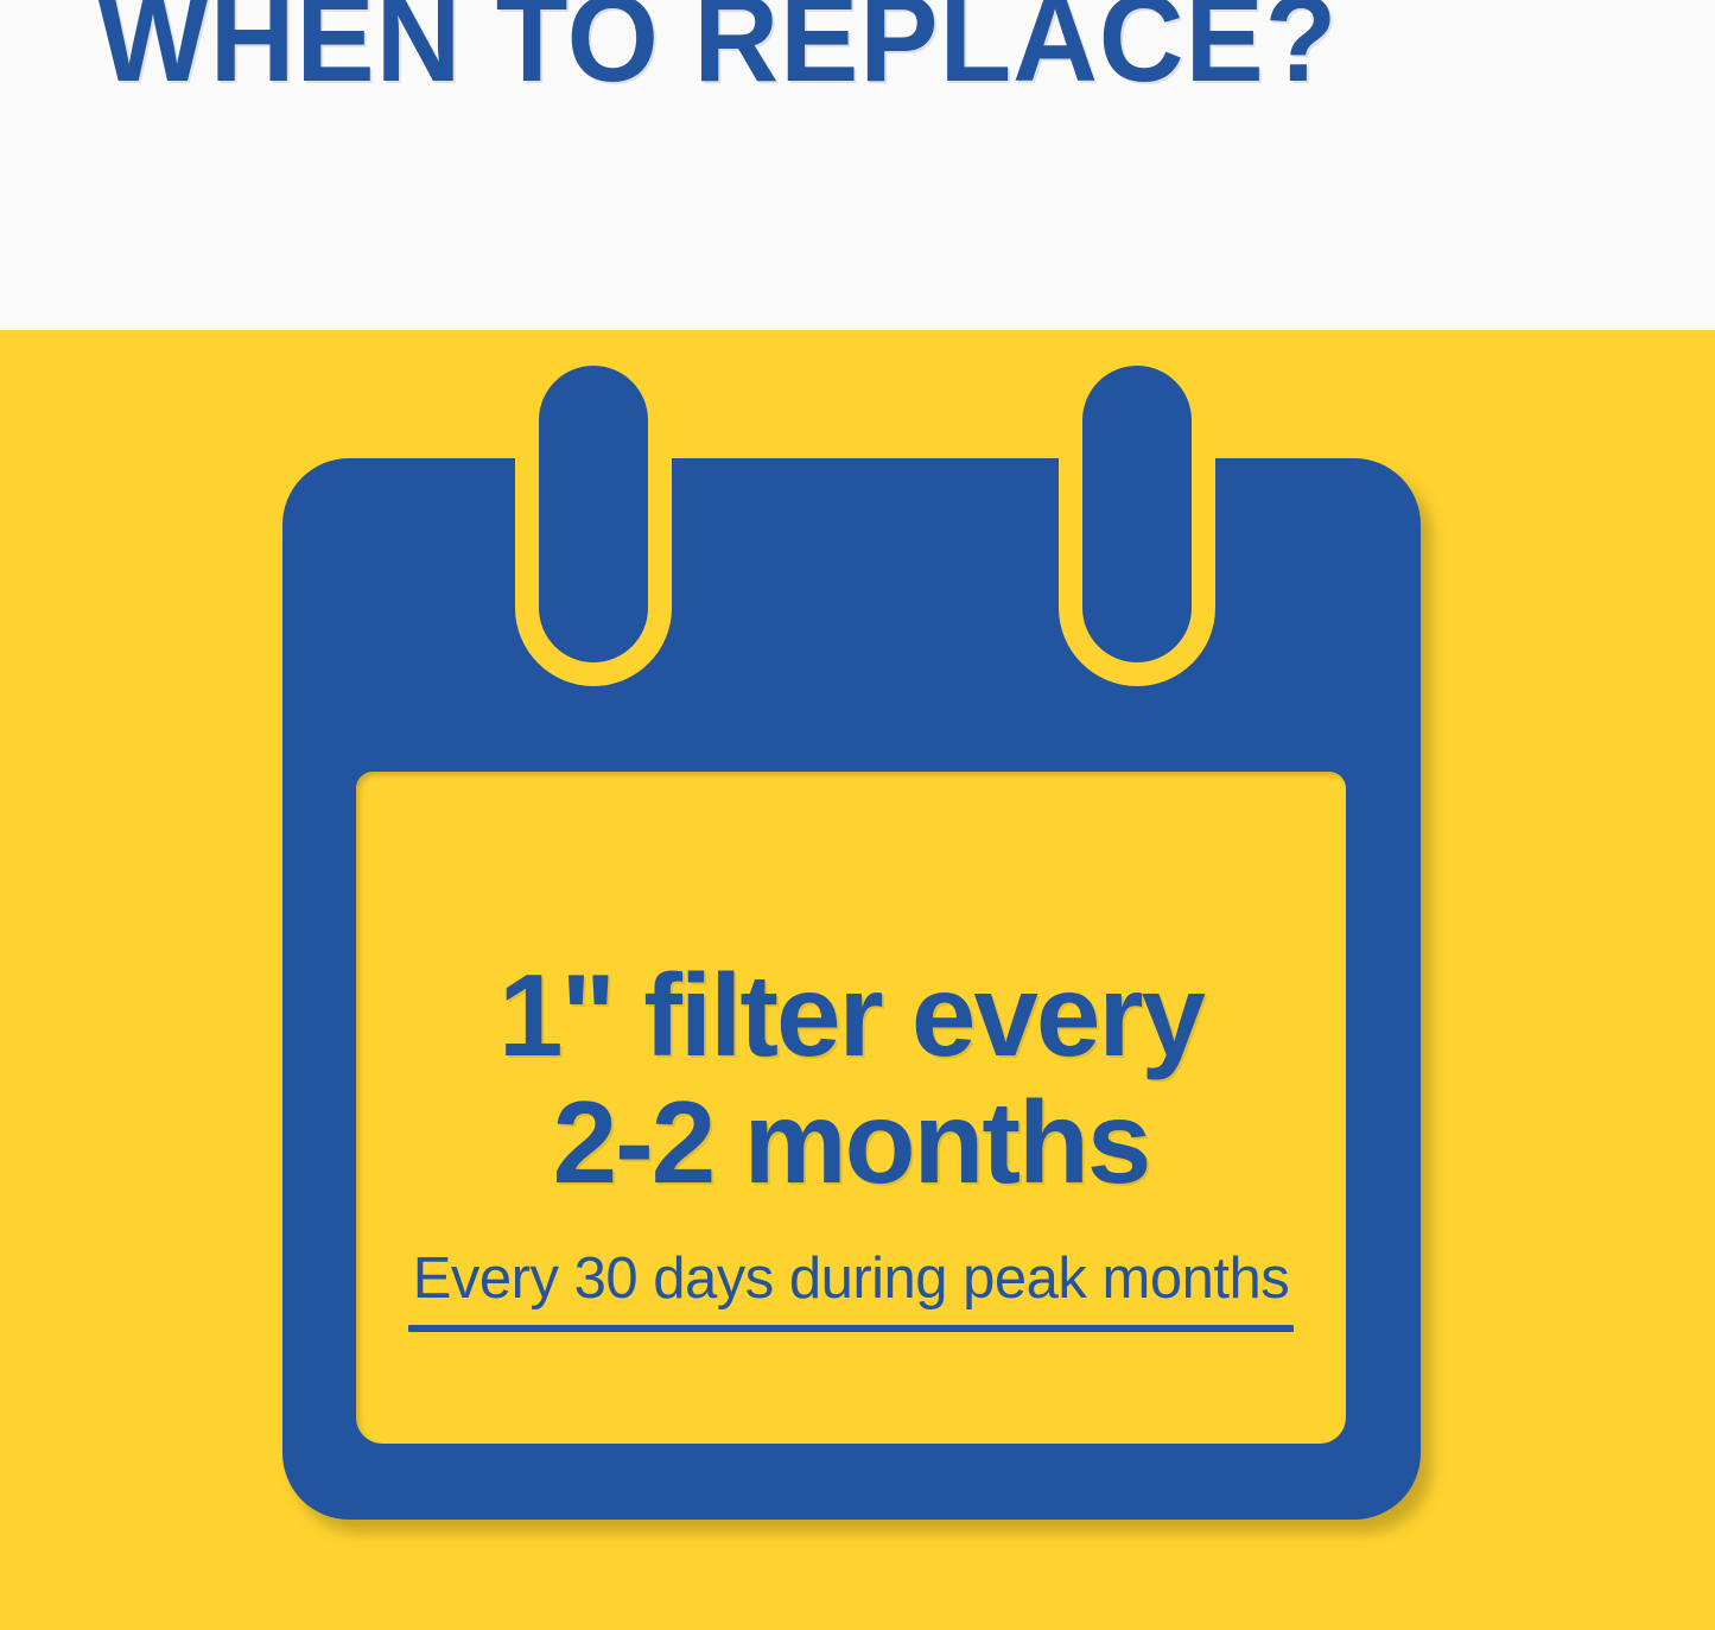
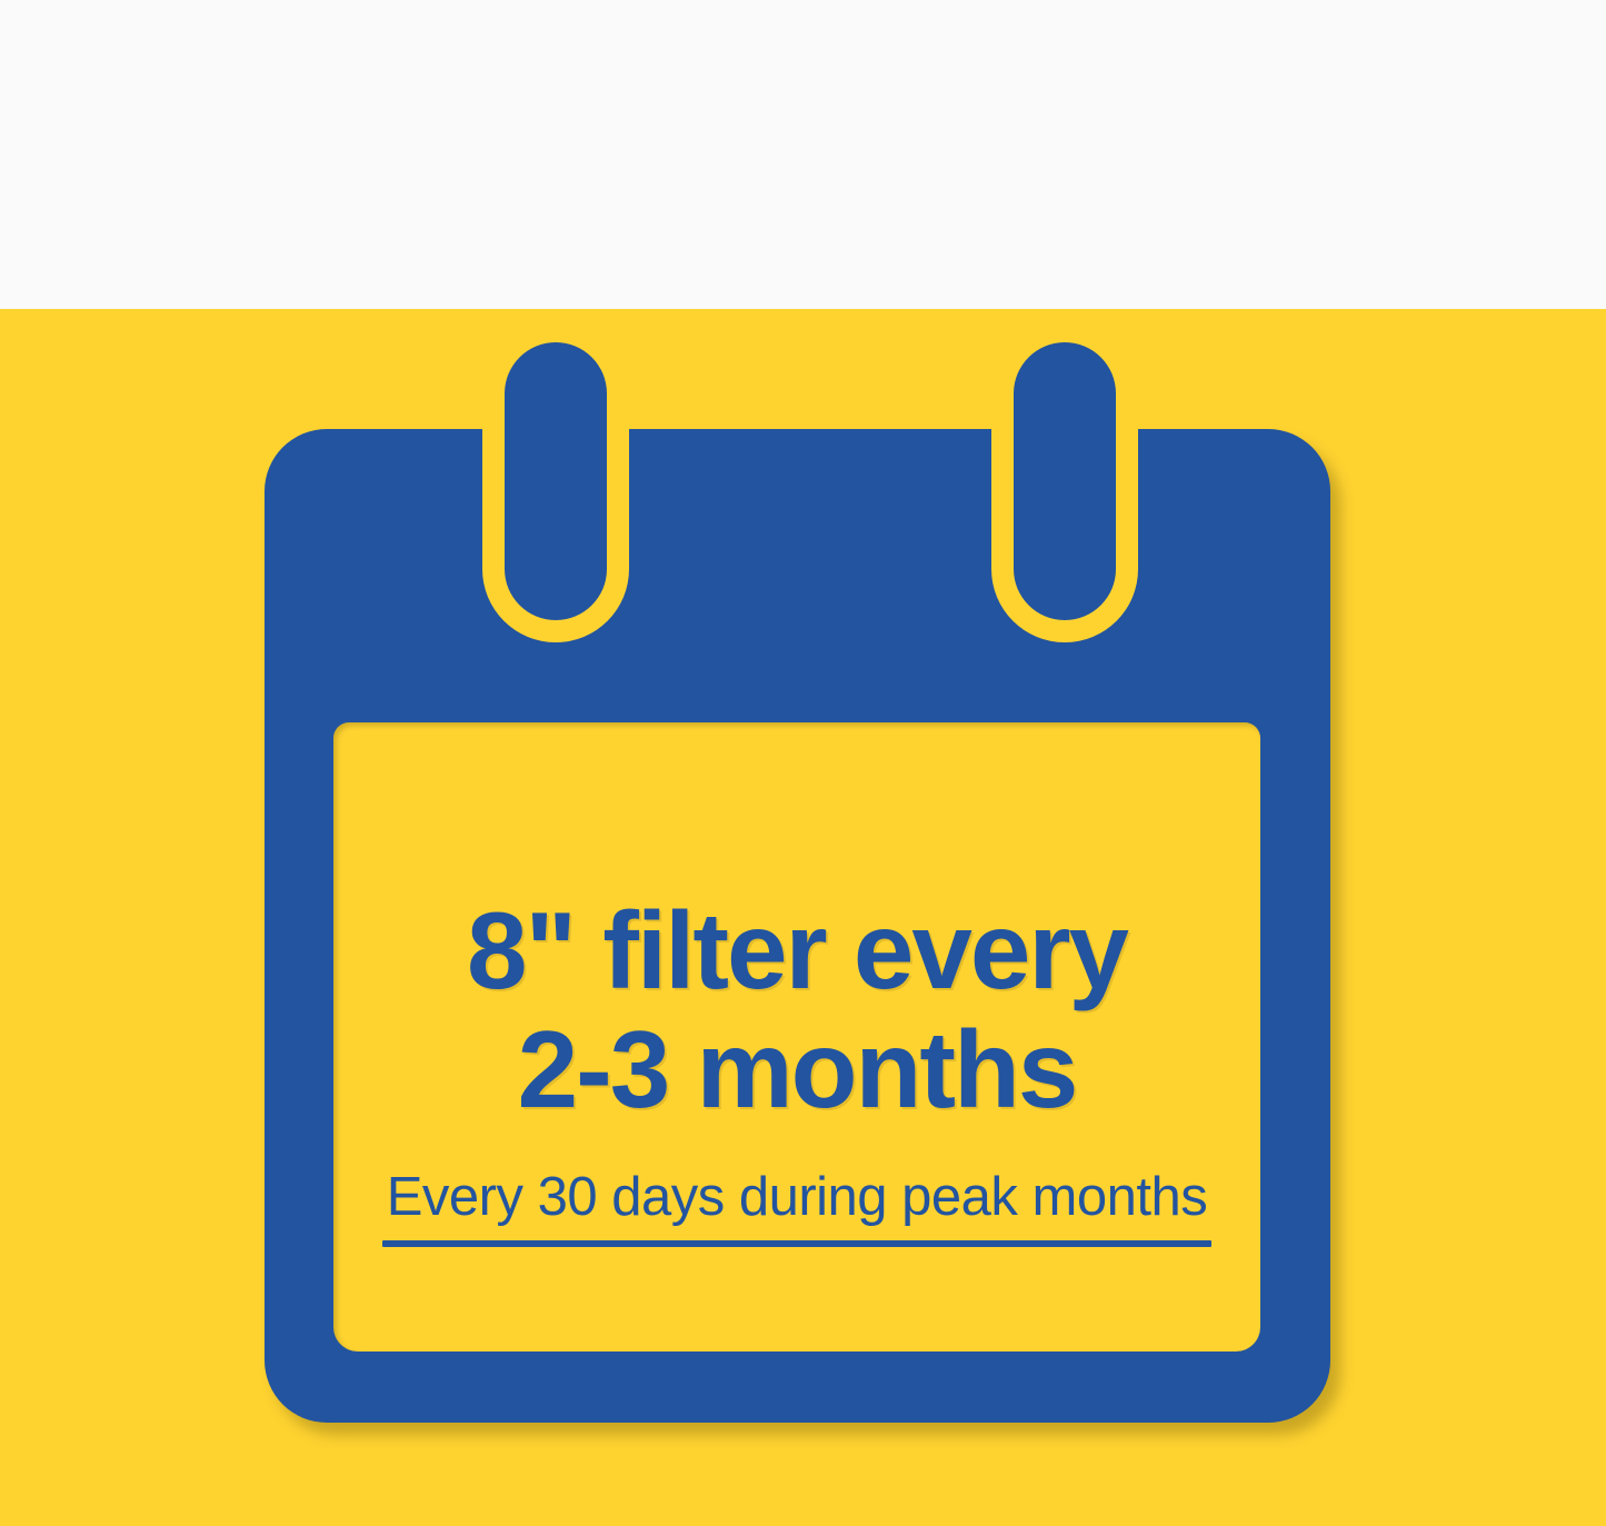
- WHEN TO REPLACE?
- 1" filter every
+ 8" filter every
- 2-2 months
+ 2-3 months
  Every 30 days during peak months
